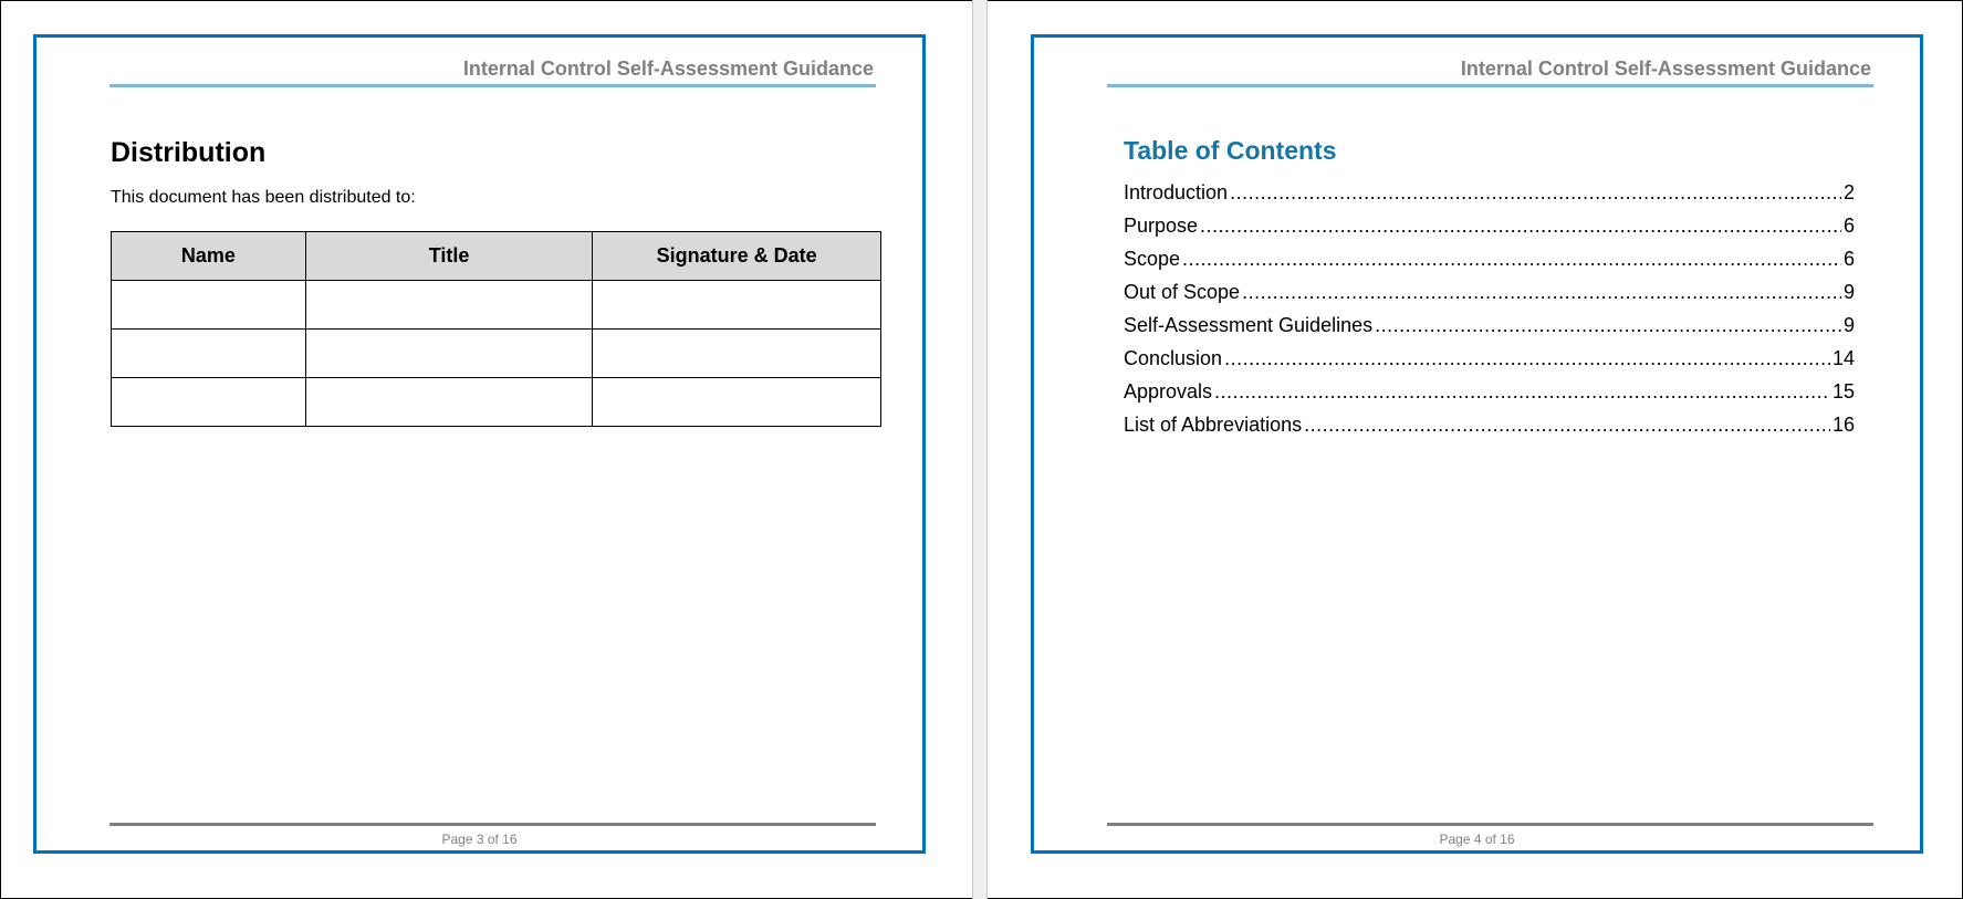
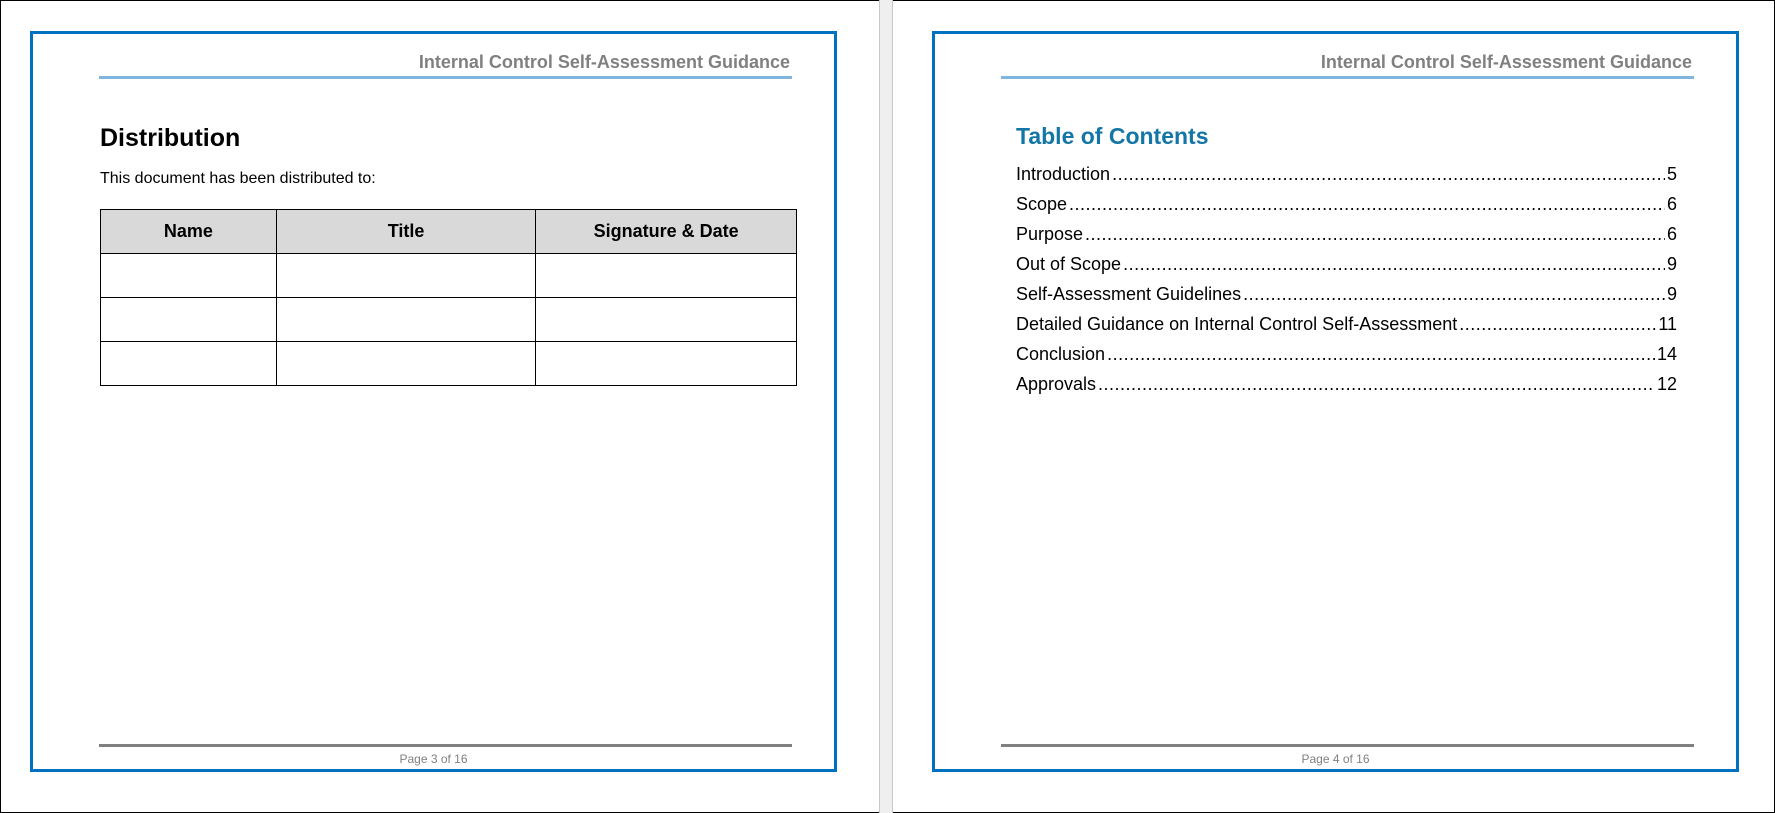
  Internal Control Self-Assessment Guidance
  Distribution
  This document has been distributed to:
  Name	Title	Signature & Date
  Page 3 of 16
  Internal Control Self-Assessment Guidance
  Table of Contents
  Introduction
- 2
+ 5
- Purpose
+ Scope
  6
- Scope
+ Purpose
  6
  Out of Scope
  9
  Self-Assessment Guidelines
  9
+ Detailed Guidance on Internal Control Self-Assessment
+ 11
  Conclusion
  14
  Approvals
- 15
+ 12
- List of Abbreviations
- 16
  Page 4 of 16
